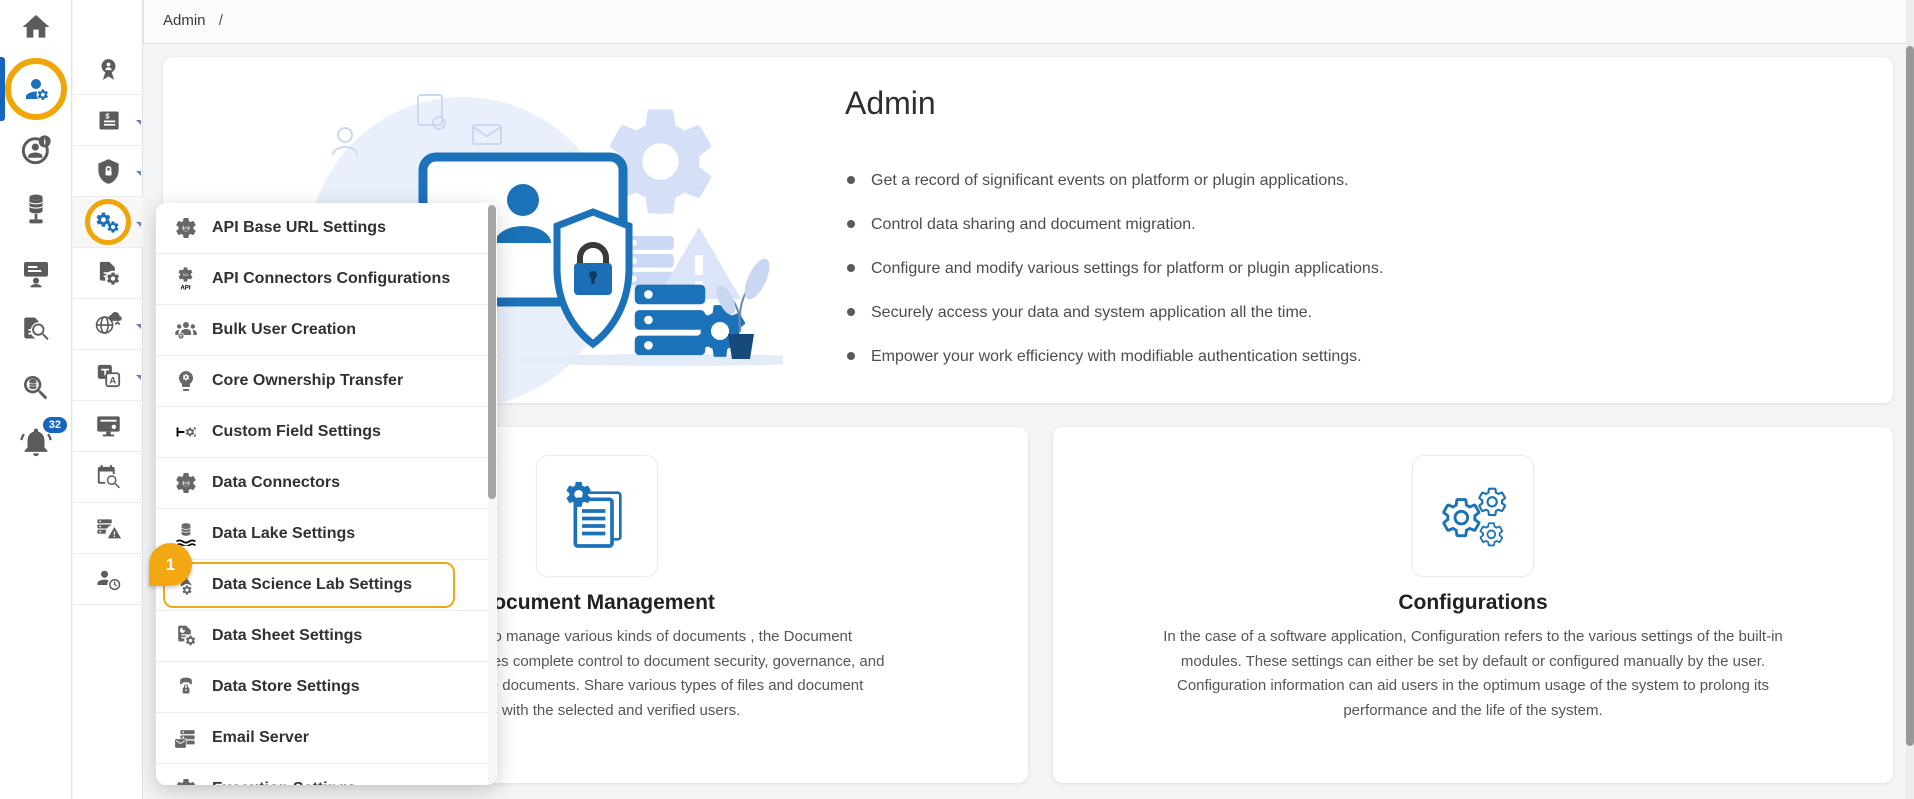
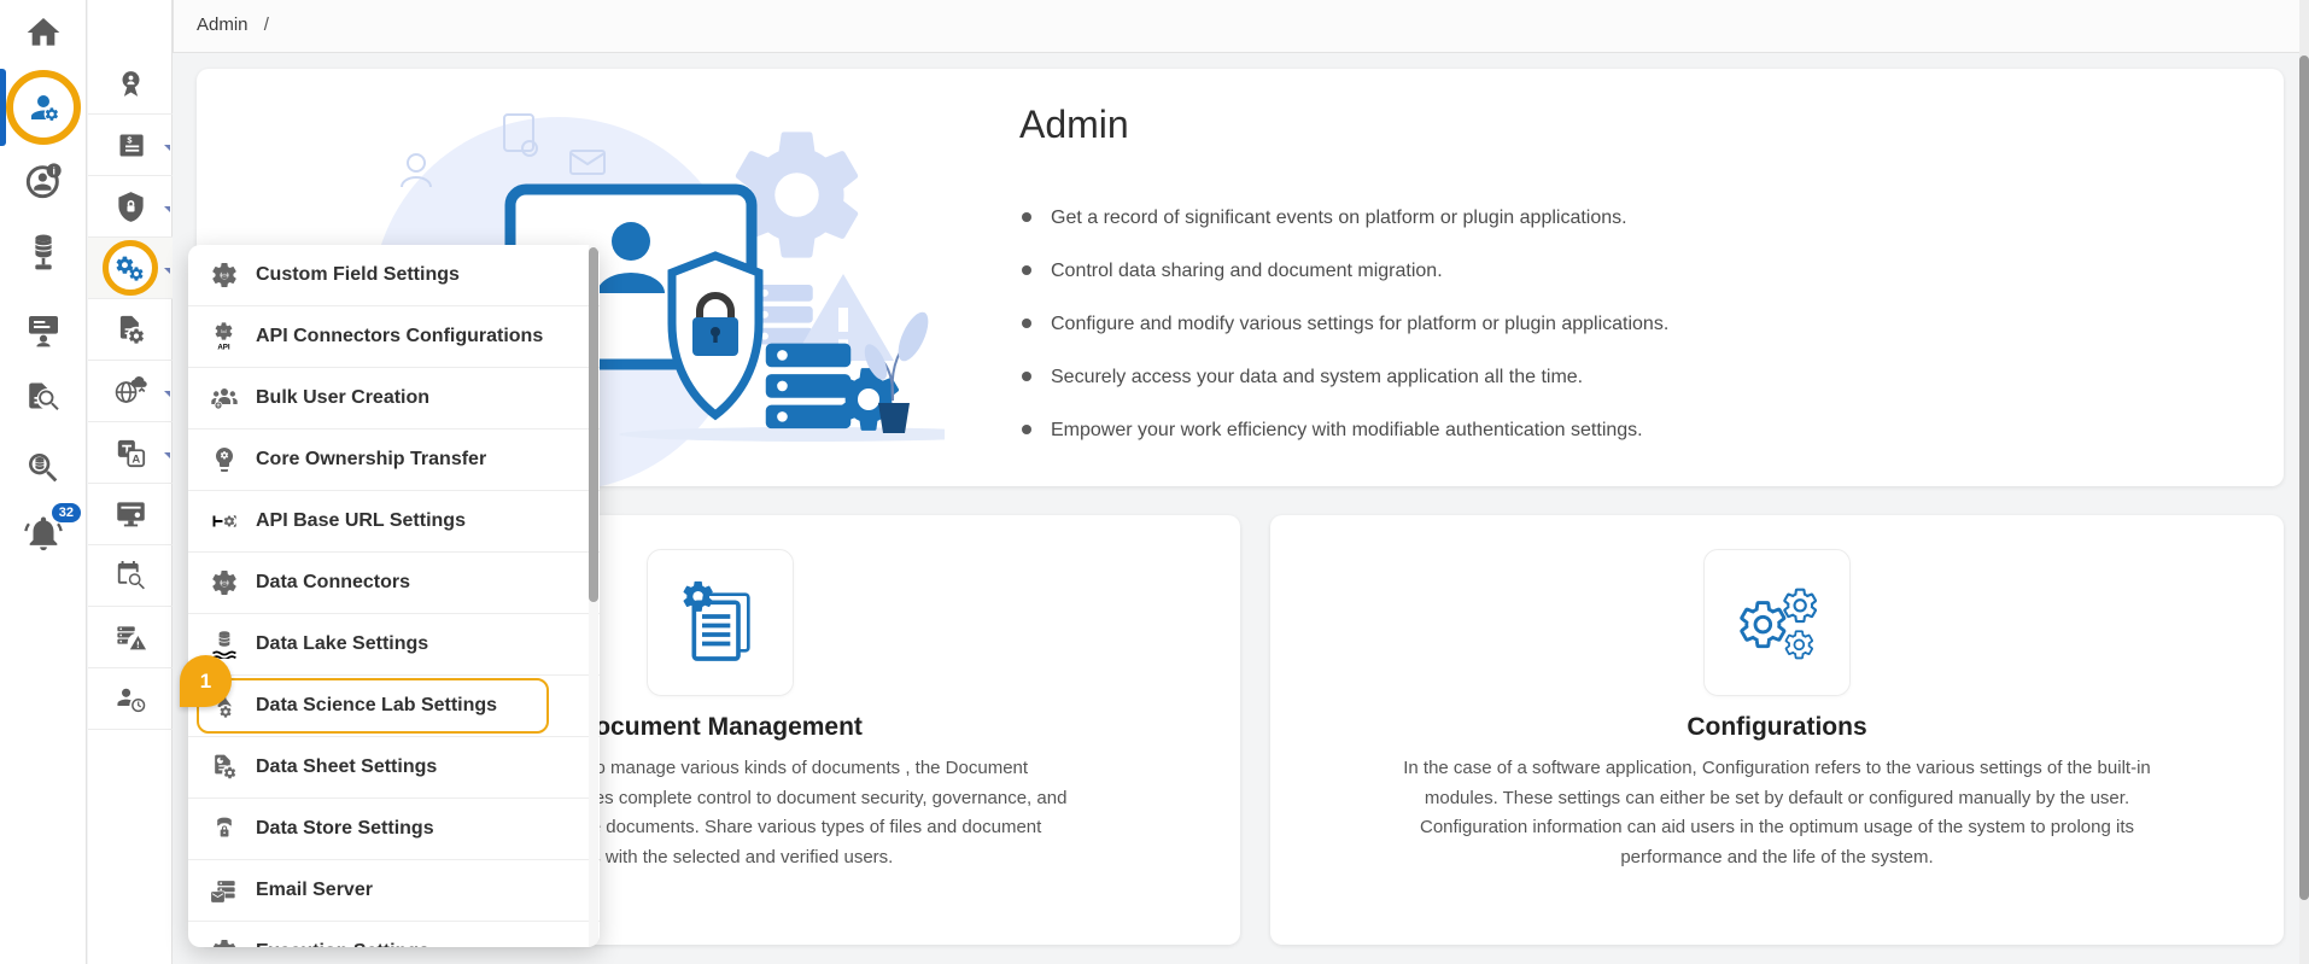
  i
  32
  $
  Admin /
  Admin
  Get a record of significant events on platform or plugin applications.
  Control data sharing and document migration.
  Configure and modify various settings for platform or plugin applications.
  Securely access your data and system application all the time.
  Empower your work efficiency with modifiable authentication settings.
  ocument Management
  Configurations
  In the case of a software application, Configuration refers to the various settings of the built-in modules. These settings can either be set by default or configured manually by the user. Configuration information can aid users in the optimum usage of the system to prolong its performance and the life of the system.
- API Base URL Settings
+ Custom Field Settings
  API Connectors Configurations
  Bulk User Creation
  Core Ownership Transfer
- Custom Field Settings
+ API Base URL Settings
  Data Connectors
  Data Lake Settings
  Data Science Lab Settings
  Data Sheet Settings
  Data Store Settings
  Email Server
  1
